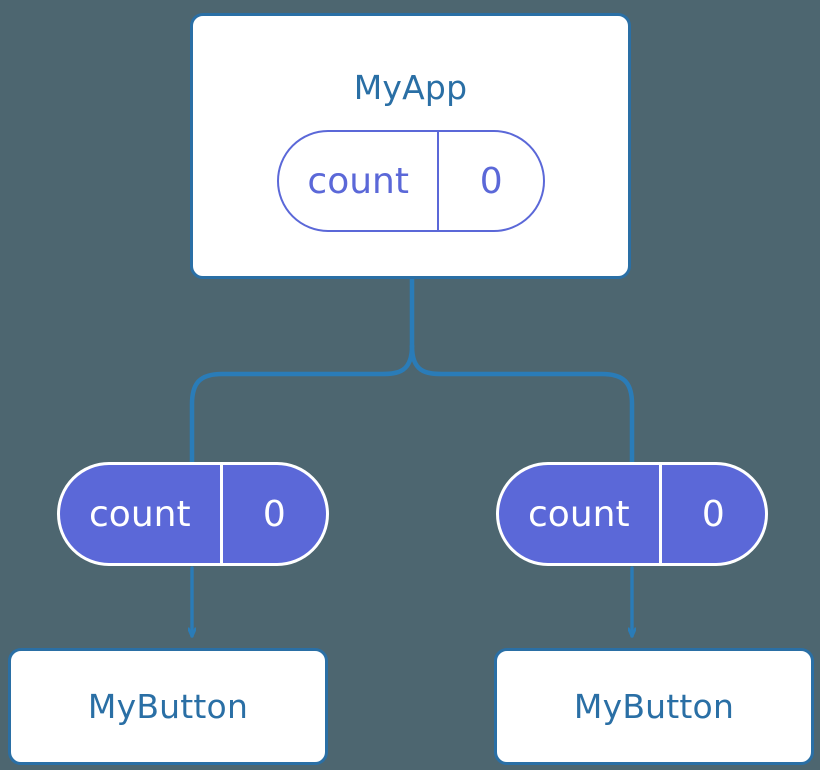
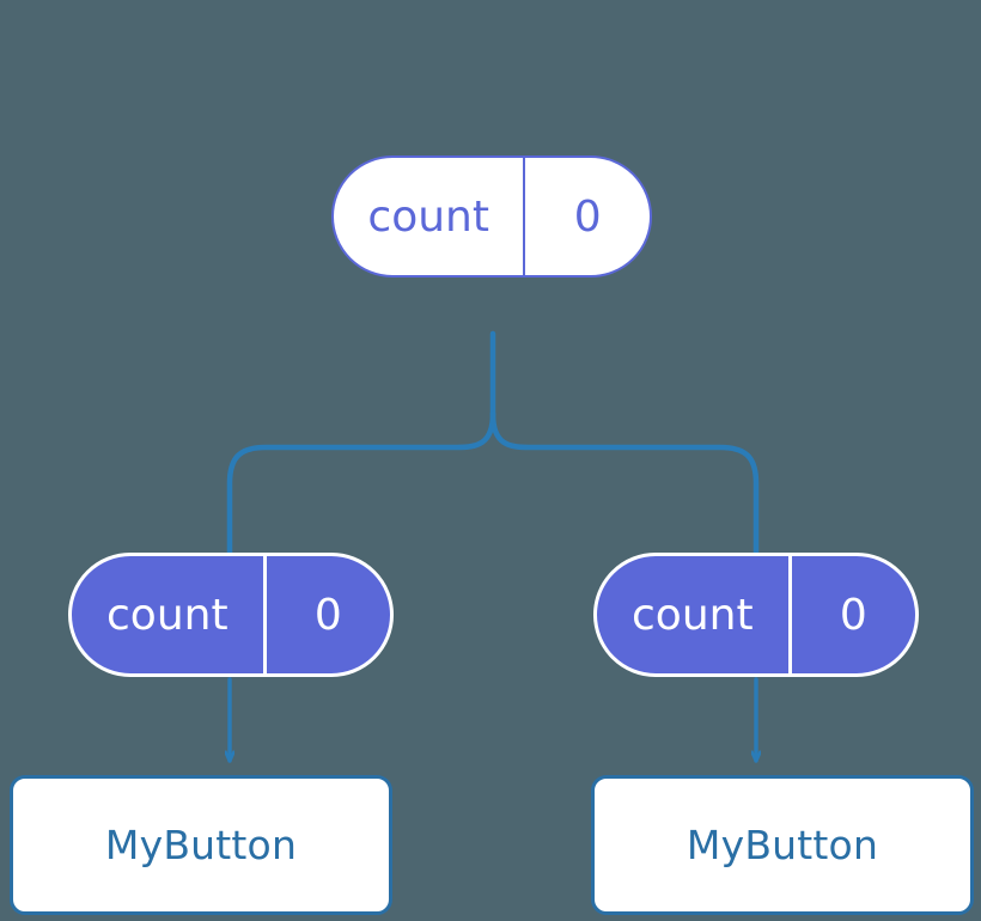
- MyApp
  count
  0
  count
  0
  MyButton
  count
  0
  MyButton
